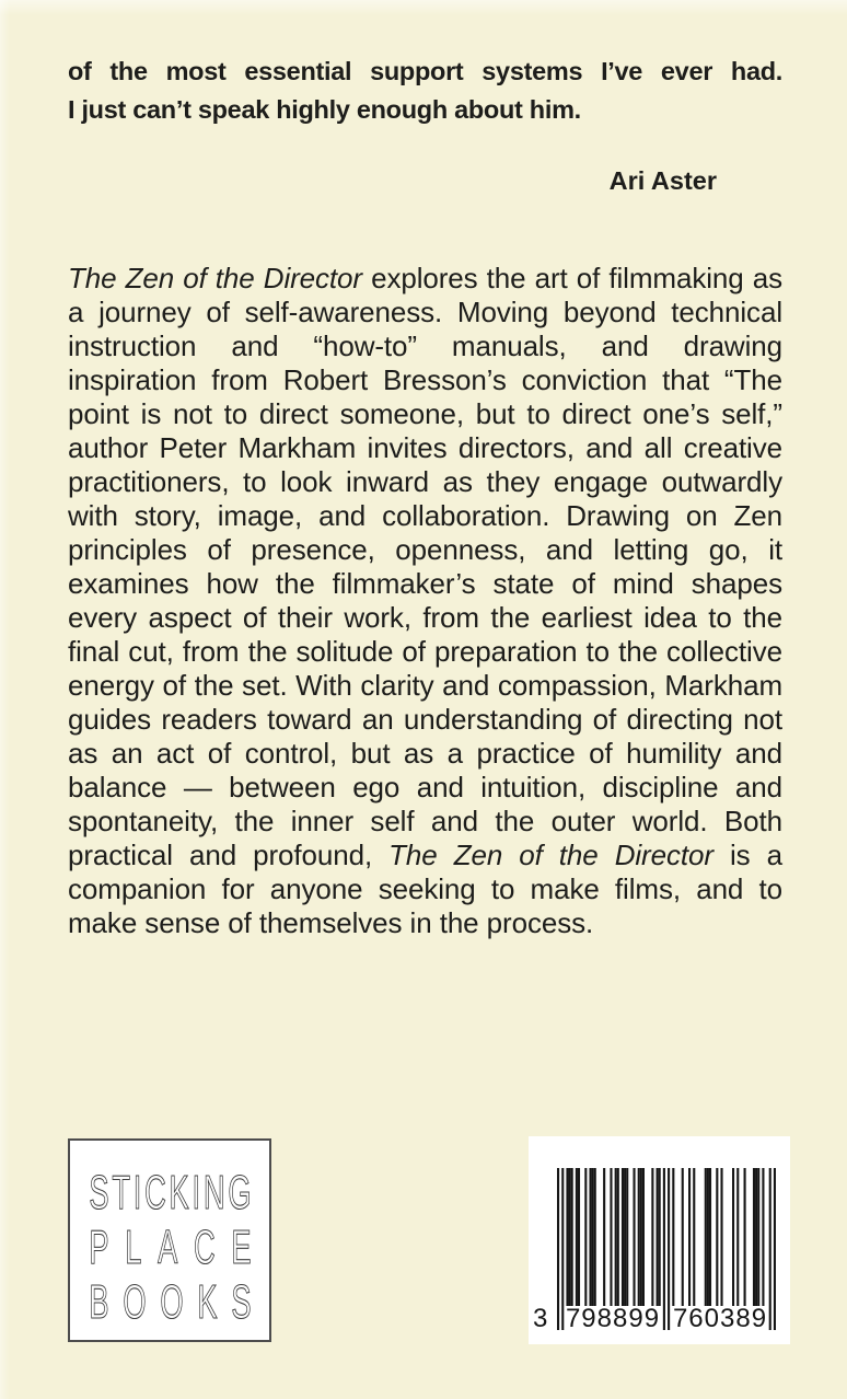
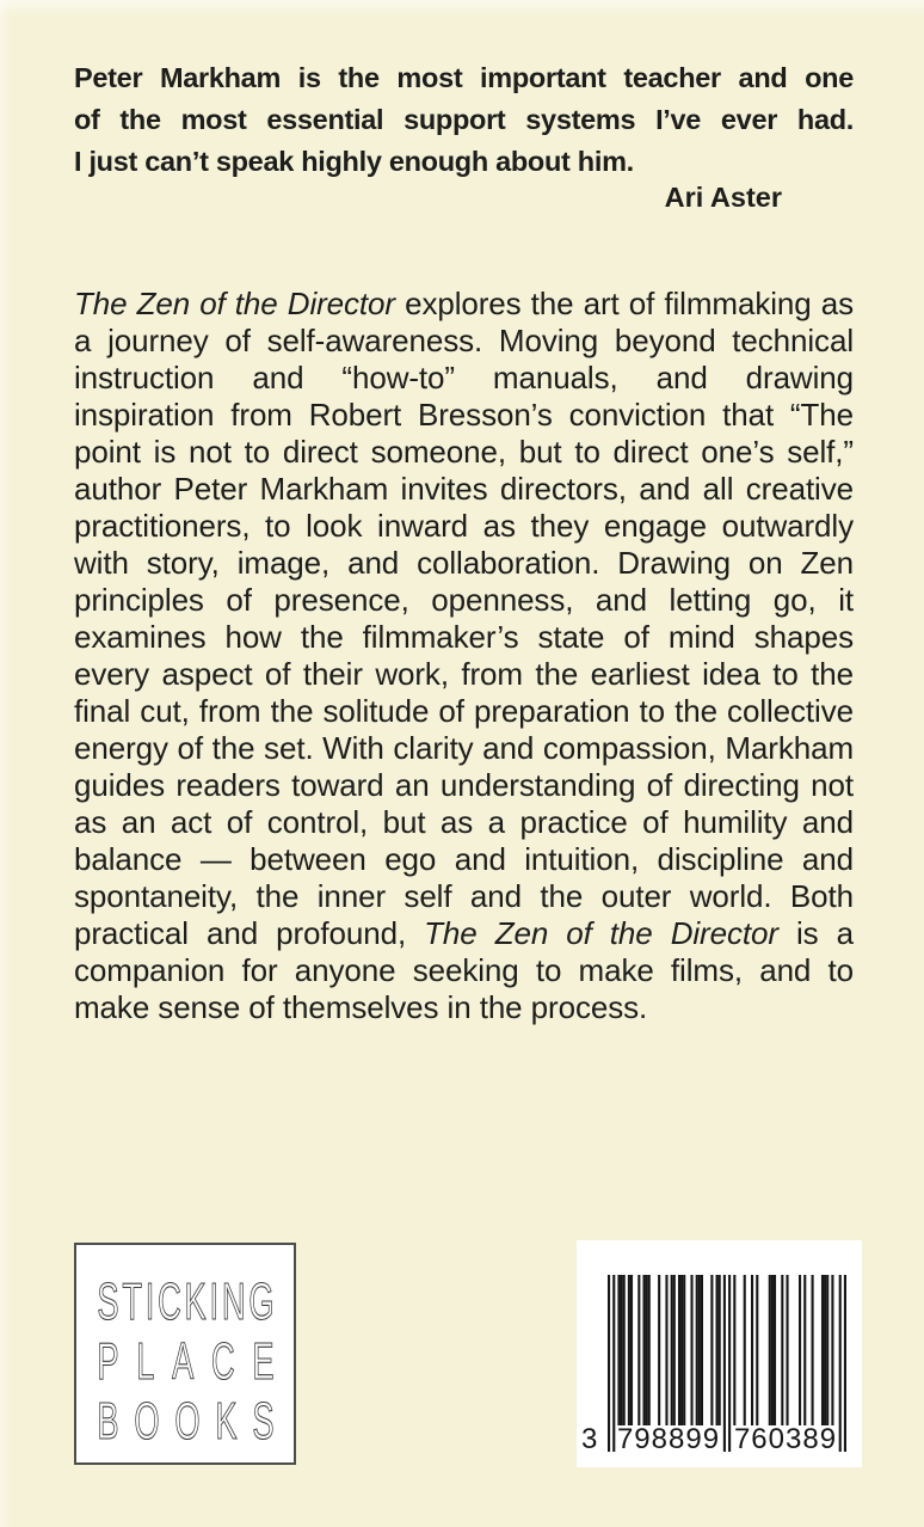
+ Peter Markham is the most important teacher and one
  of the most essential support systems I’ve ever had.
  I just can’t speak highly enough about him.
  Ari Aster
  The Zen of the Director explores the art of filmmaking as a journey of self-awareness. Moving beyond technical instruction and “how-to” manuals, and drawing inspiration from Robert Bresson’s conviction that “The point is not to direct someone, but to direct one’s self,” author Peter Markham invites directors, and all creative practitioners, to look inward as they engage outwardly with story, image, and collaboration. Drawing on Zen principles of presence, openness, and letting go, it examines how the filmmaker’s state of mind shapes every aspect of their work, from the earliest idea to the final cut, from the solitude of preparation to the collective energy of the set. With clarity and compassion, Markham guides readers toward an understanding of directing not as an act of control, but as a practice of humility and balance — between ego and intuition, discipline and spontaneity, the inner self and the outer world. Both practical and profound, The Zen of the Director is a companion for anyone seeking to make films, and to make sense of themselves in the process.
  STICKING
  PLACE
  BOOKS
  3
  798899
  760389
